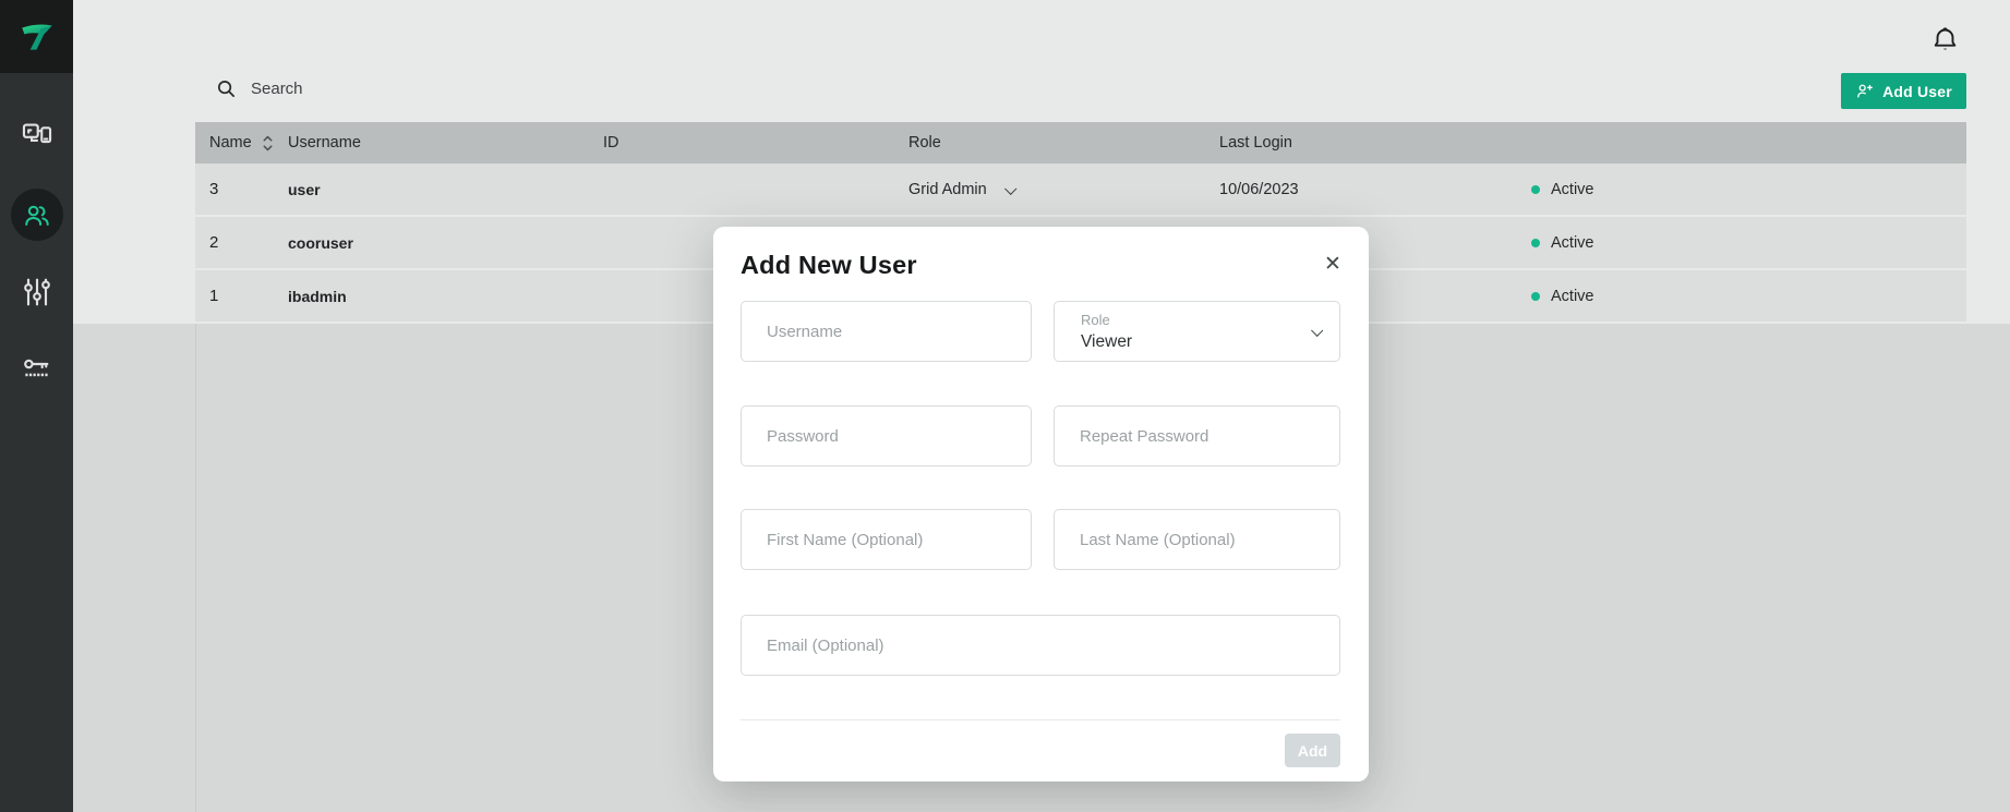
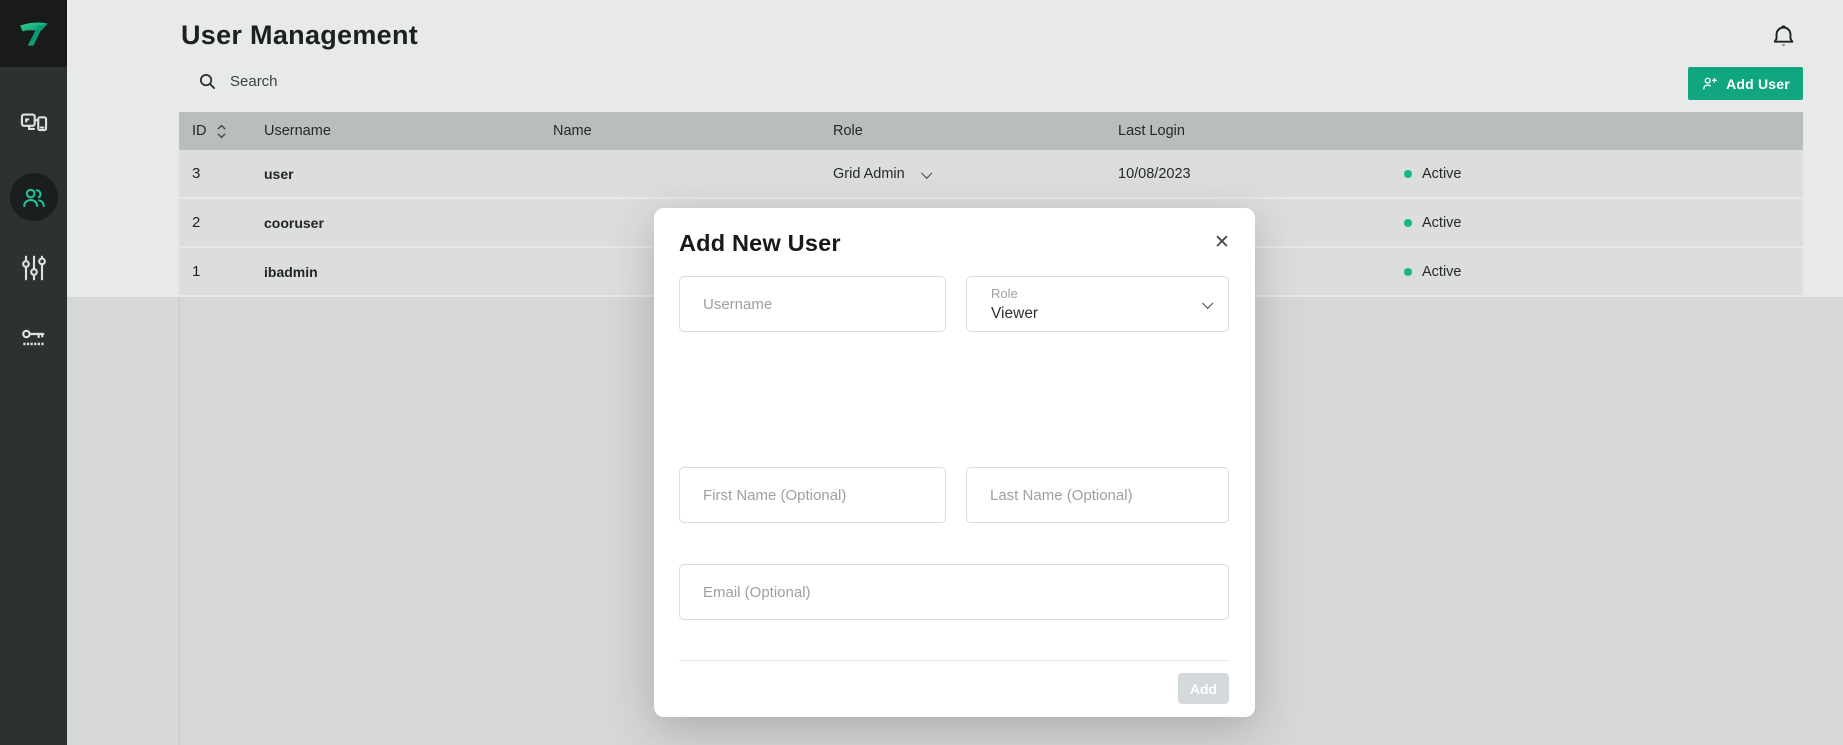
+ User Management
  Search
  Add User
- Name
+ ID
  Username
- ID
+ Name
  Role
  Last Login
  3
  user
  Grid Admin
- 10/06/2023
+ 10/08/2023
  Active
  2
  cooruser
  Active
  1
  ibadmin
  Active
  Add New User
  ✕
  Username
  Role
  Viewer
- Password
- Repeat Password
  First Name (Optional)
  Last Name (Optional)
  Email (Optional)
  Add
